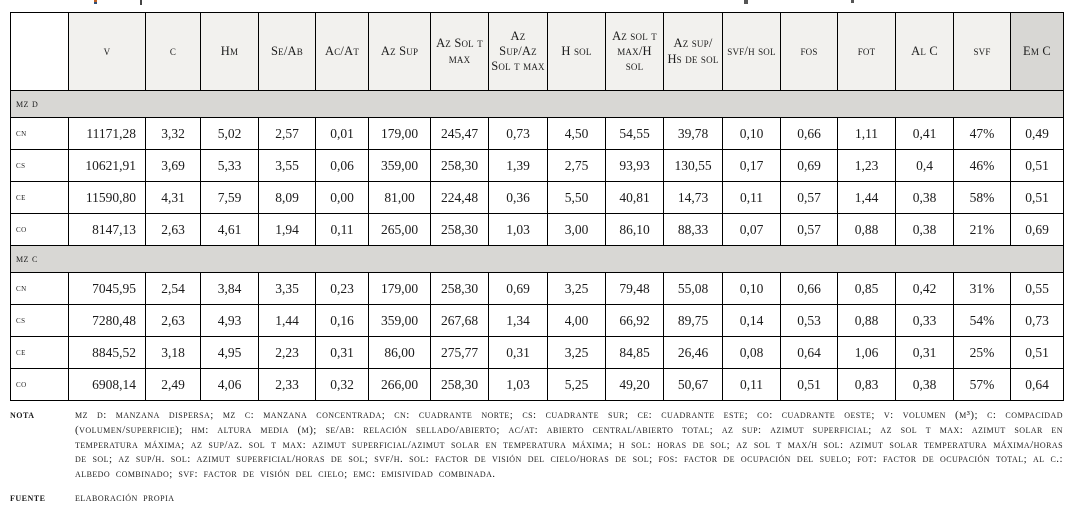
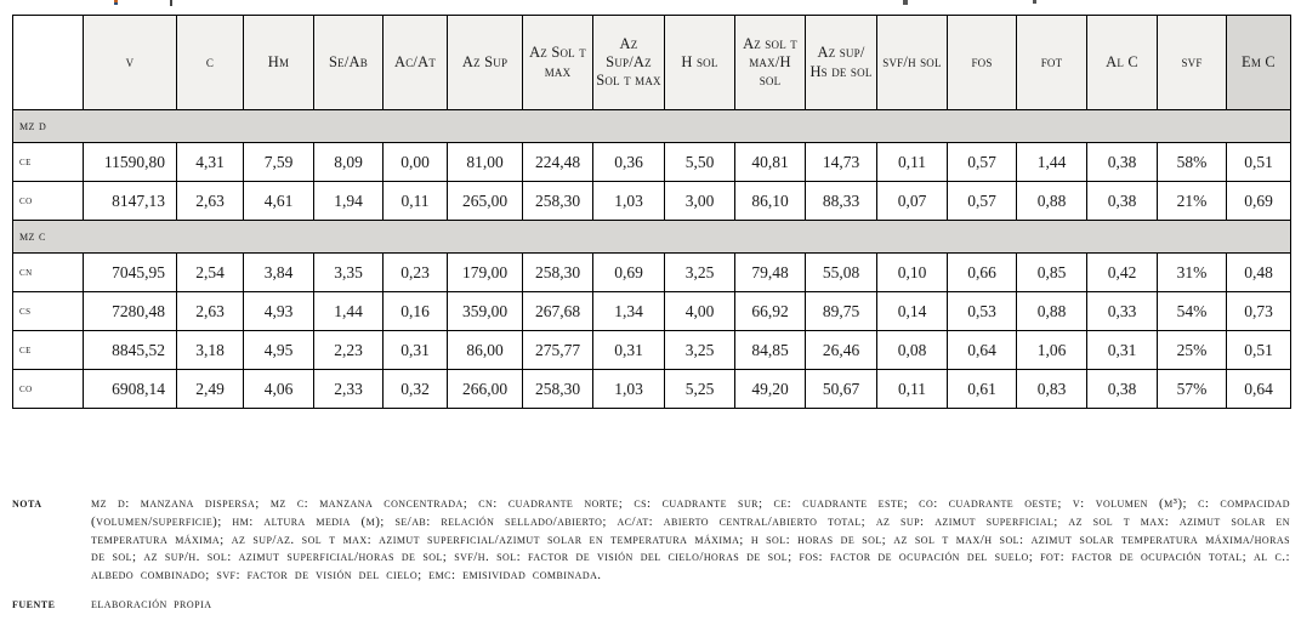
  	v	c	Hm	Se/Ab	Ac/At	Az Sup	Az Sol t max	Az Sup/Az Sol t max	H sol	Az sol t max/H sol	Az sup/ Hs de sol	svf/h sol	fos	fot	Al C	svf	Em C
  mz d
- cn	11171,28	3,32	5,02	2,57	0,01	179,00	245,47	0,73	4,50	54,55	39,78	0,10	0,66	1,11	0,41	47%	0,49
- cs	10621,91	3,69	5,33	3,55	0,06	359,00	258,30	1,39	2,75	93,93	130,55	0,17	0,69	1,23	0,4	46%	0,51
  ce	11590,80	4,31	7,59	8,09	0,00	81,00	224,48	0,36	5,50	40,81	14,73	0,11	0,57	1,44	0,38	58%	0,51
  co	8147,13	2,63	4,61	1,94	0,11	265,00	258,30	1,03	3,00	86,10	88,33	0,07	0,57	0,88	0,38	21%	0,69
  mz c
- cn	7045,95	2,54	3,84	3,35	0,23	179,00	258,30	0,69	3,25	79,48	55,08	0,10	0,66	0,85	0,42	31%	0,55
+ cn	7045,95	2,54	3,84	3,35	0,23	179,00	258,30	0,69	3,25	79,48	55,08	0,10	0,66	0,85	0,42	31%	0,48
  cs	7280,48	2,63	4,93	1,44	0,16	359,00	267,68	1,34	4,00	66,92	89,75	0,14	0,53	0,88	0,33	54%	0,73
  ce	8845,52	3,18	4,95	2,23	0,31	86,00	275,77	0,31	3,25	84,85	26,46	0,08	0,64	1,06	0,31	25%	0,51
- co	6908,14	2,49	4,06	2,33	0,32	266,00	258,30	1,03	5,25	49,20	50,67	0,11	0,51	0,83	0,38	57%	0,64
+ co	6908,14	2,49	4,06	2,33	0,32	266,00	258,30	1,03	5,25	49,20	50,67	0,11	0,61	0,83	0,38	57%	0,64
  nota
  mz d: manzana dispersa; mz c: manzana concentrada; cn: cuadrante norte; cs: cuadrante sur; ce: cuadrante este; co: cuadrante oeste; v: volumen (m³); c: compacidad (volumen/superficie); hm: altura media (m); se/ab: relación sellado/abierto; ac/at: abierto central/abierto total; az sup: azimut superficial; az sol t max: azimut solar en temperatura máxima; az sup/az. sol t max: azimut superficial/azimut solar en temperatura máxima; h sol: horas de sol; az sol t max/h sol: azimut solar temperatura máxima/horas de sol; az sup/h. sol: azimut superficial/horas de sol; svf/h. sol: factor de visión del cielo/horas de sol; fos: factor de ocupación del suelo; fot: factor de ocupación total; al c.: albedo combinado; svf: factor de visión del cielo; emc: emisividad combinada.
  fuente
  elaboración propia
